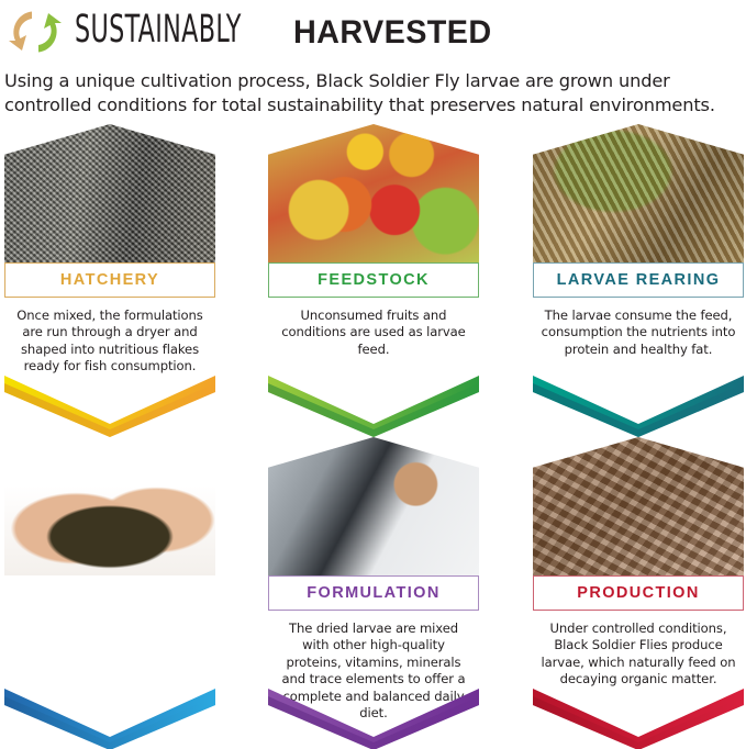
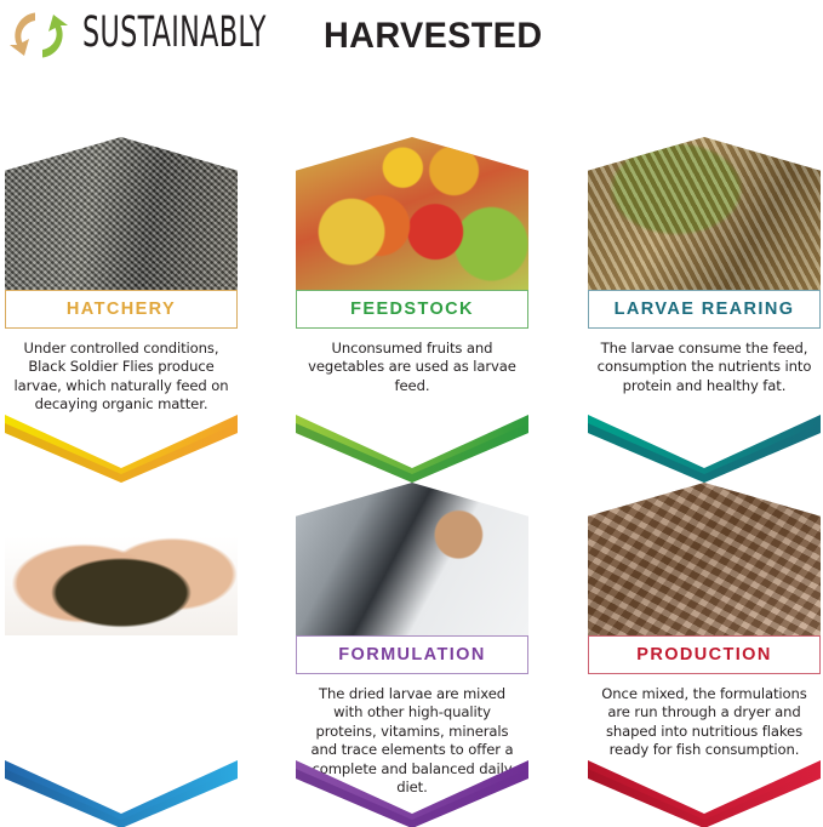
  SUSTAINABLY
  HARVESTED
- Using a unique cultivation process, Black Soldier Fly larvae are grown under controlled conditions for total sustainability that preserves natural environments.
  HATCHERY
- Once mixed, the formulations are run through a dryer and shaped into nutritious flakes ready for fish consumption.
+ Under controlled conditions, Black Soldier Flies produce larvae, which naturally feed on decaying organic matter.
  FEEDSTOCK
- Unconsumed fruits and conditions are used as larvae feed.
+ Unconsumed fruits and vegetables are used as larvae feed.
  LARVAE REARING
  The larvae consume the feed, consumption the nutrients into protein and healthy fat.
  FORMULATION
  The dried larvae are mixed with other high-quality proteins, vitamins, minerals and trace elements to offer a complete and balanced daily diet.
  PRODUCTION
- Under controlled conditions, Black Soldier Flies produce larvae, which naturally feed on decaying organic matter.
+ Once mixed, the formulations are run through a dryer and shaped into nutritious flakes ready for fish consumption.
